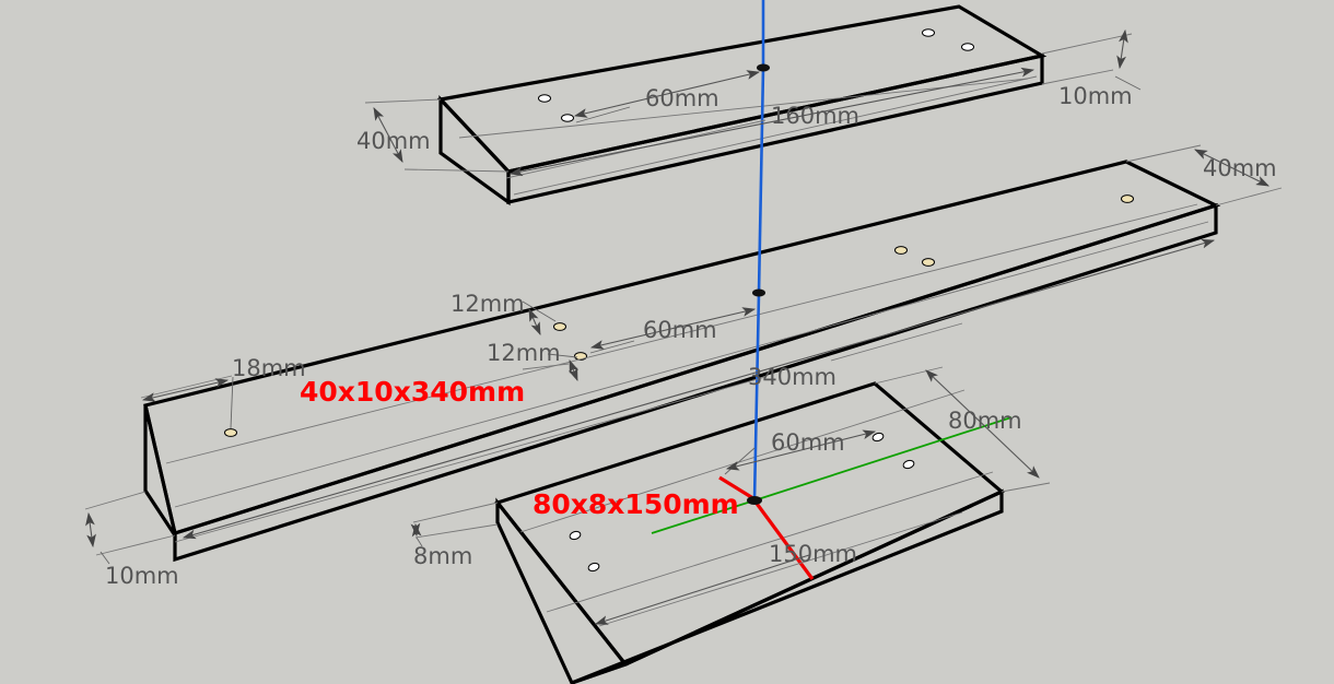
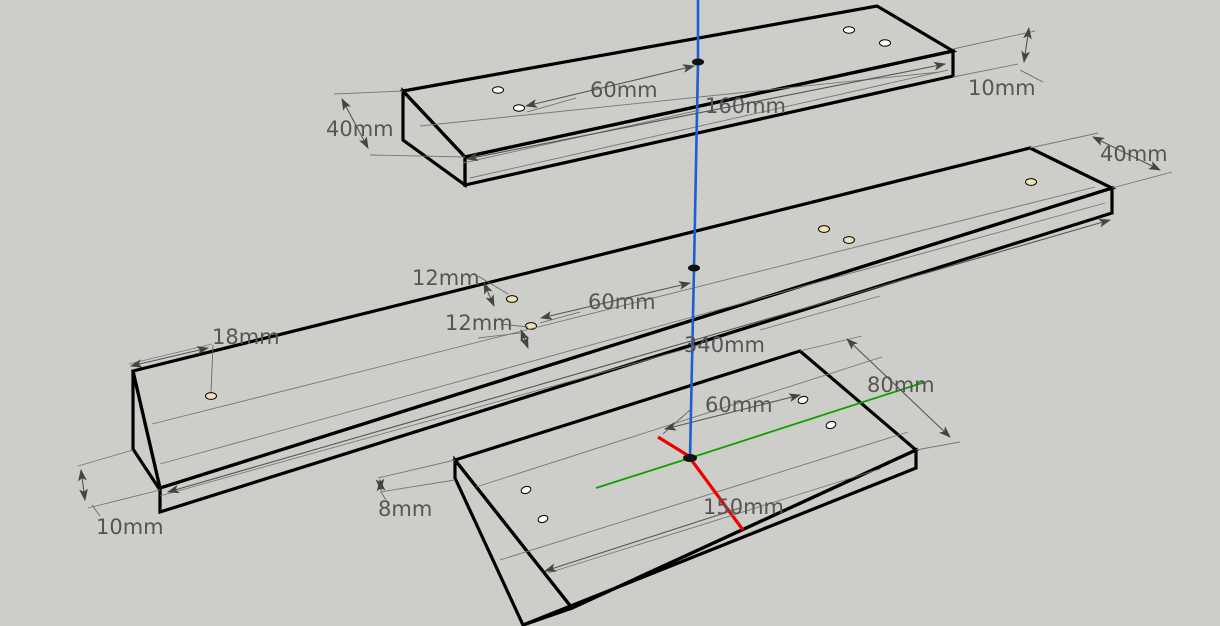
  40mm
  60mm
  160mm
  10mm
  40mm
  12mm
  12mm
  60mm
  18mm
  340mm
  10mm
  8mm
  60mm
  80mm
  150mm
- 40x10x340mm
- 80x8x150mm
